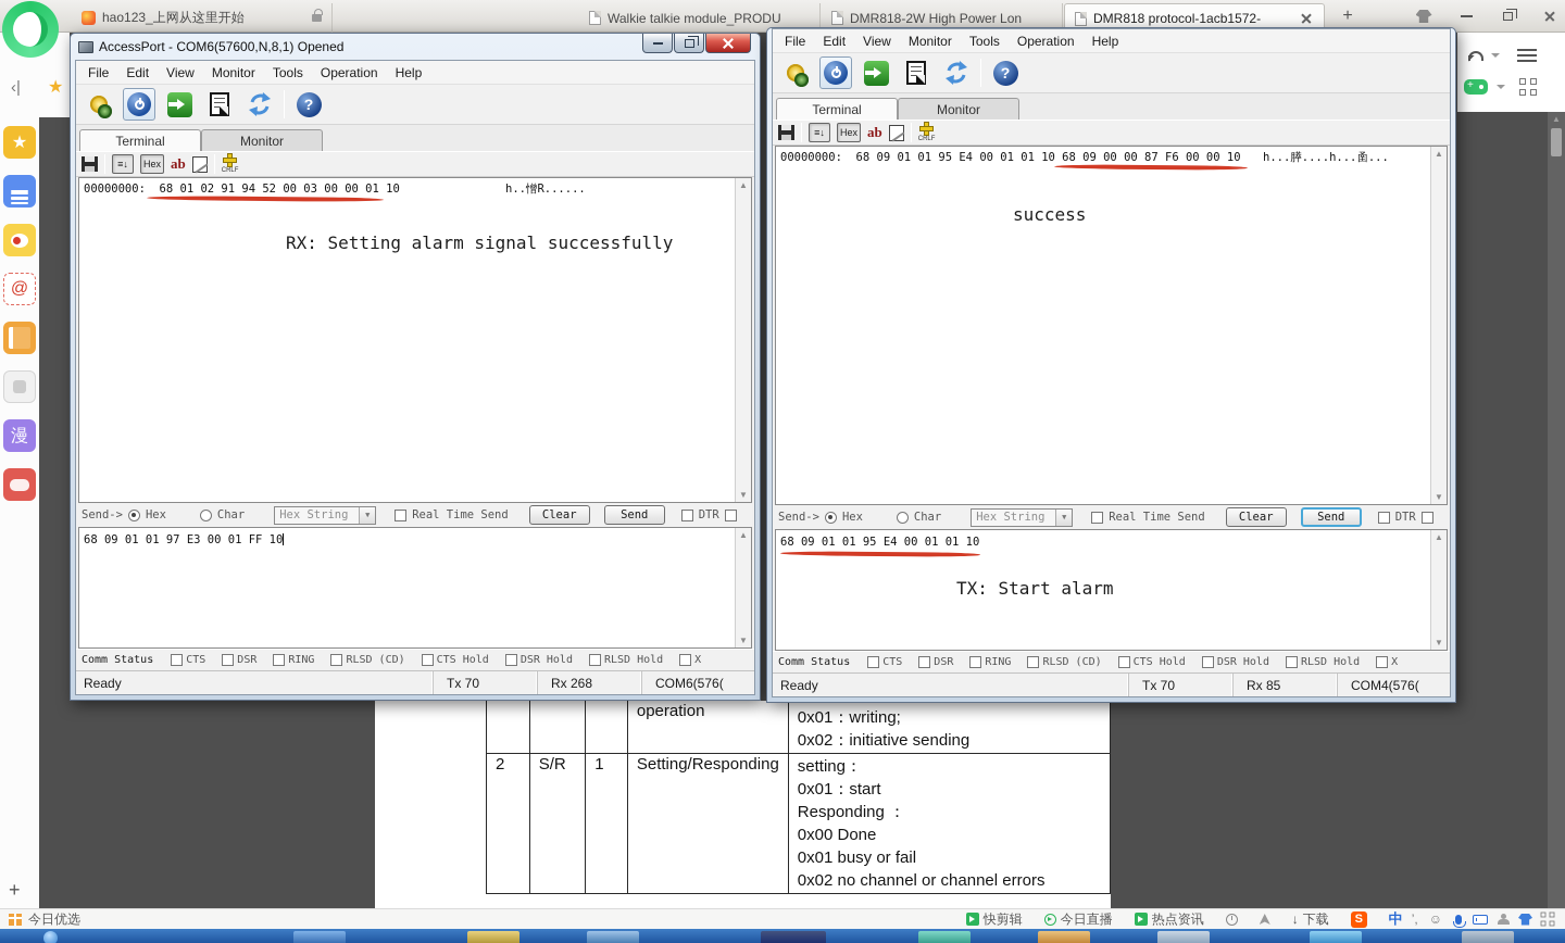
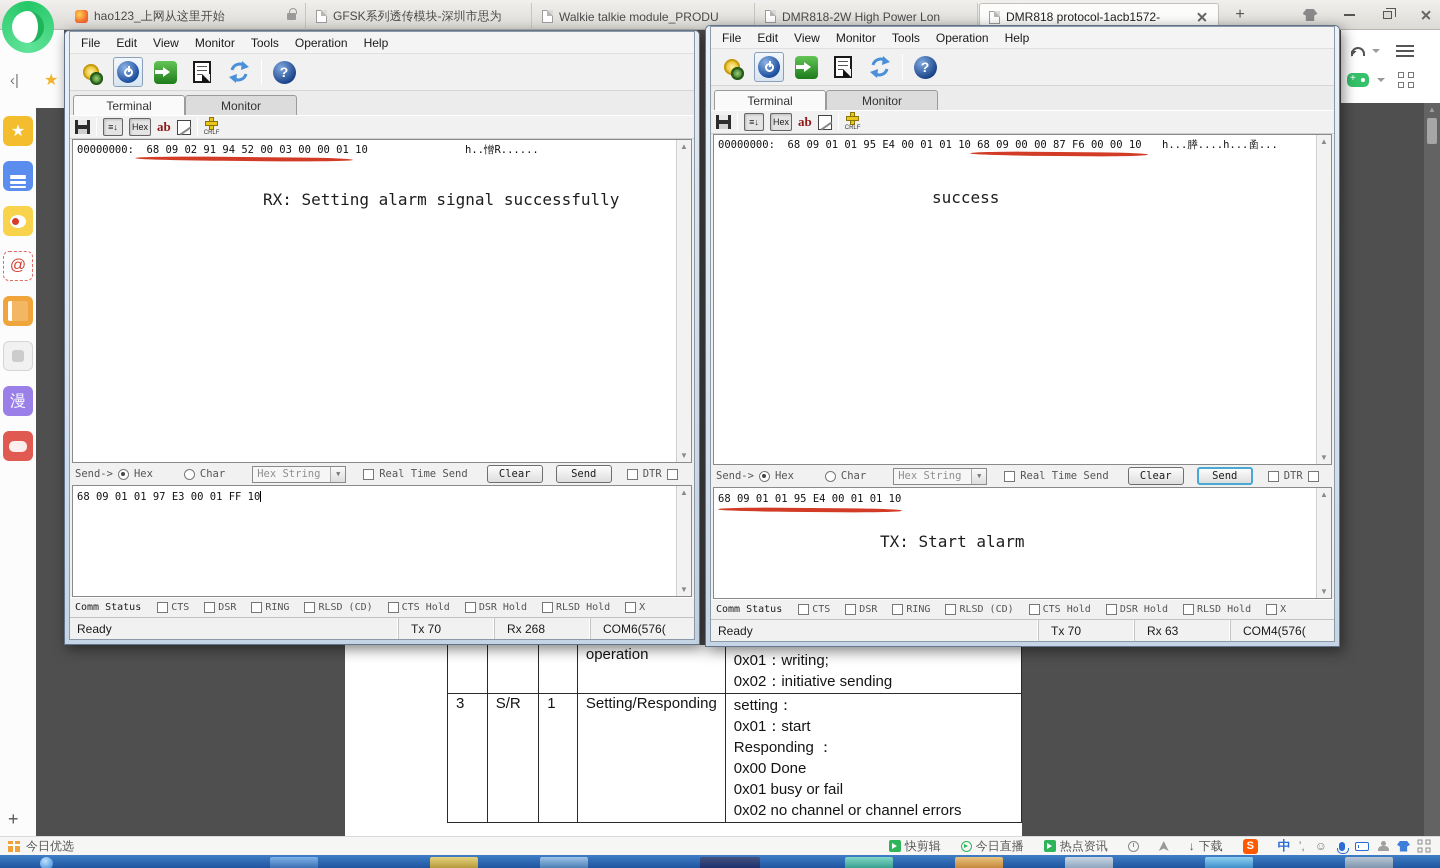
  hao123_上网从这里开始
+ GFSK系列透传模块-深圳市思为
  Walkie talkie module_PRODU
  DMR818-2W High Power Lon
  DMR818 protocol-1acb1572-
  +
  ‹|
  ★
  ★
  @
  漫
  +
- 2	S/R	1	Setting/Responding	setting： 0x01：start Responding ： 0x00 Done 0x01 busy or fail 0x02 no channel or channel errors
+ 3	S/R	1	Setting/Responding	setting： 0x01：start Responding ： 0x00 Done 0x01 busy or fail 0x02 no channel or channel errors
  ▲
- AccessPort - COM6(57600,N,8,1) Opened
  File
  Edit
  View
  Monitor
  Tools
  Operation
  Help
  ?
  Terminal
  Monitor
  ≡↓
  Hex
  ab
- 00000000: 68 01 02 91 94 52 00 03 00 00 01 10
+ 00000000: 68 09 02 91 94 52 00 03 00 00 01 10
  h..憎R......
  RX: Setting alarm signal successfully
  ▲
  ▼
  Send->
  Hex
  Char
  Hex String
  ▼
  Real Time Send
  Clear
  Send
  DTR
  68 09 01 01 97 E3 00 01 FF 10
  ▲
  ▼
  Comm Status
  CTS
  DSR
  RING
  RLSD (CD)
  CTS Hold
  DSR Hold
  RLSD Hold
  X
  Ready
  Tx 70
  Rx 268
  COM6(576(
  File
  Edit
  View
  Monitor
  Tools
  Operation
  Help
  ?
  Terminal
  Monitor
  ≡↓
  Hex
  ab
  00000000: 68 09 01 01 95 E4 00 01 01 10 68 09 00 00 87 F6 00 00 10
  h...膵....h...圅...
  success
  ▲
  ▼
  Send->
  Hex
  Char
  Hex String
  ▼
  Real Time Send
  Clear
  Send
  DTR
  68 09 01 01 95 E4 00 01 01 10
  TX: Start alarm
  ▲
  ▼
  Comm Status
  CTS
  DSR
  RING
  RLSD (CD)
  CTS Hold
  DSR Hold
  RLSD Hold
  X
  Ready
  Tx 70
- Rx 85
+ Rx 63
  COM4(576(
  今日优选
  快剪辑
  今日直播
  热点资讯
  ↓
  下载
  S
  中
  ’,
  ☺
